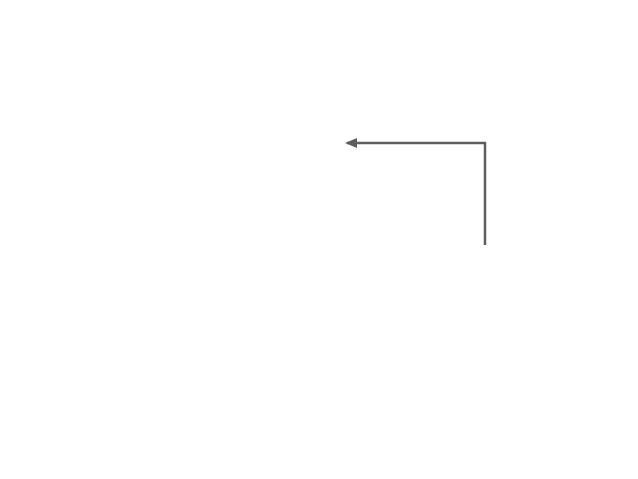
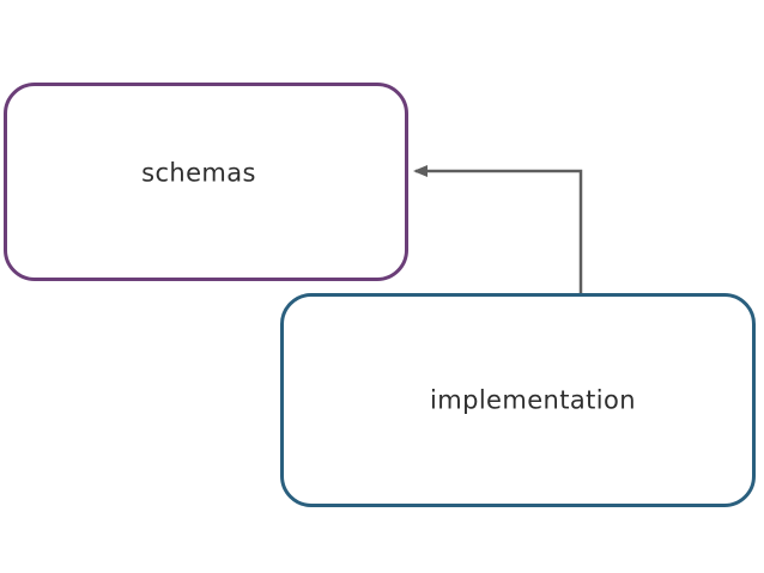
+ schemas
+ implementation
